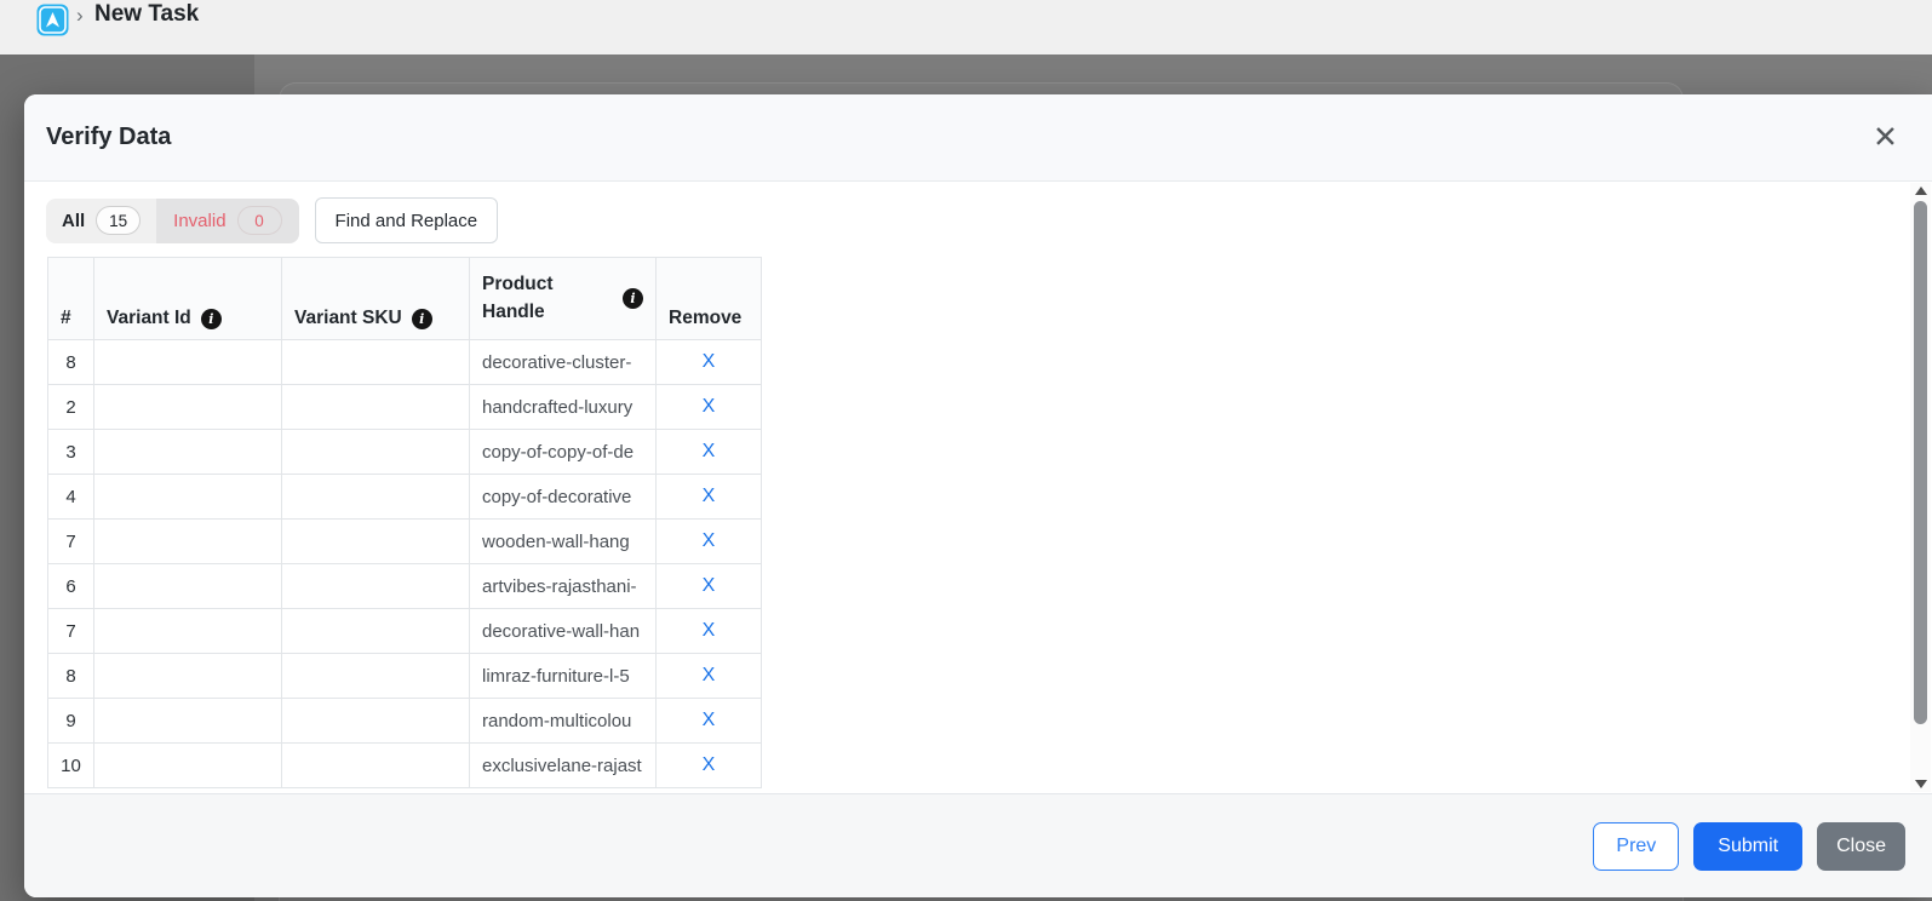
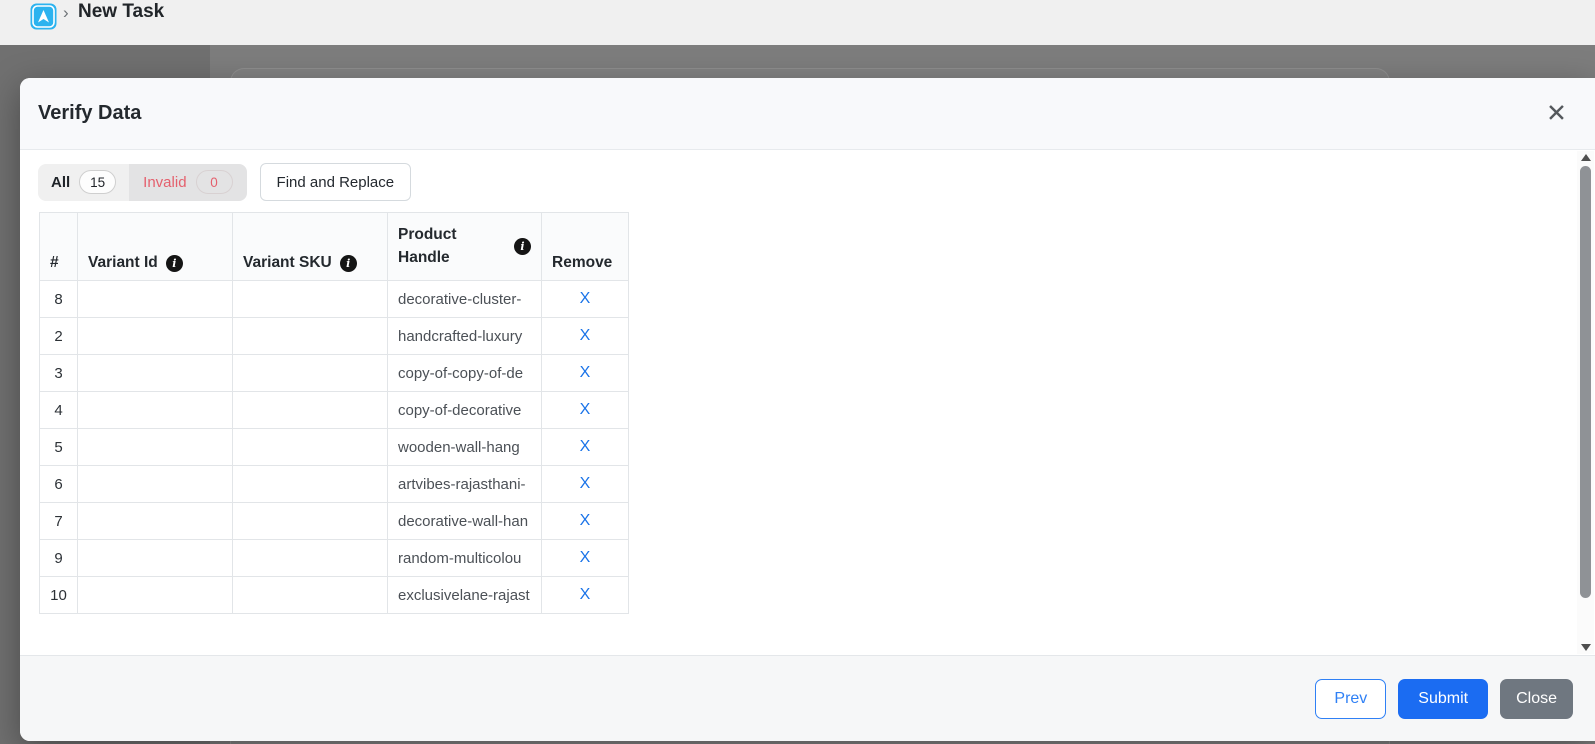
  ›
  New Task
  Verify Data
  ✕
  All
  15
  Invalid
  0
  Find and Replace
  #	Variant Id i	Variant SKU i	Product Handle i	Remove
  8			decorative-cluster-	X
  2			handcrafted-luxury	X
  3			copy-of-copy-of-de	X
  4			copy-of-decorative	X
- 7			wooden-wall-hang	X
+ 5			wooden-wall-hang	X
  6			artvibes-rajasthani-	X
  7			decorative-wall-han	X
- 8			limraz-furniture-l-5	X
  9			random-multicolou	X
  10			exclusivelane-rajast	X
  Prev
  Submit
  Close
